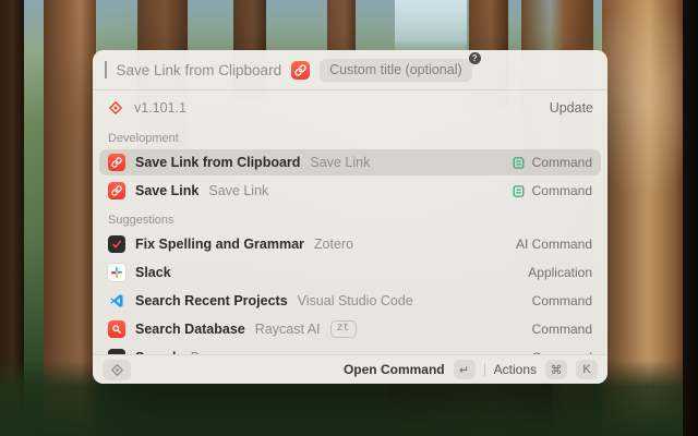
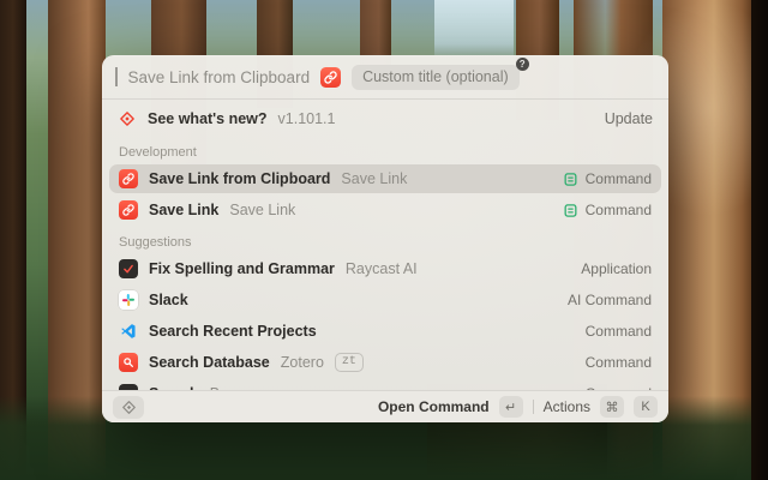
  Save Link from Clipboard
  Custom title (optional)
  ?
+ See what's new?
  v1.101.1
  Update
  Development
  Save Link from Clipboard
  Save Link
  Command
  Save Link
  Save Link
  Command
  Suggestions
  Fix Spelling and Grammar
- Zotero
+ Raycast AI
- AI Command
+ Application
  Slack
- Application
+ AI Command
  Search Recent Projects
- Visual Studio Code
  Command
  Search Database
- Raycast AI
+ Zotero
  zt
  Command
  Open Command
  ↵
  Actions
  ⌘
  K
